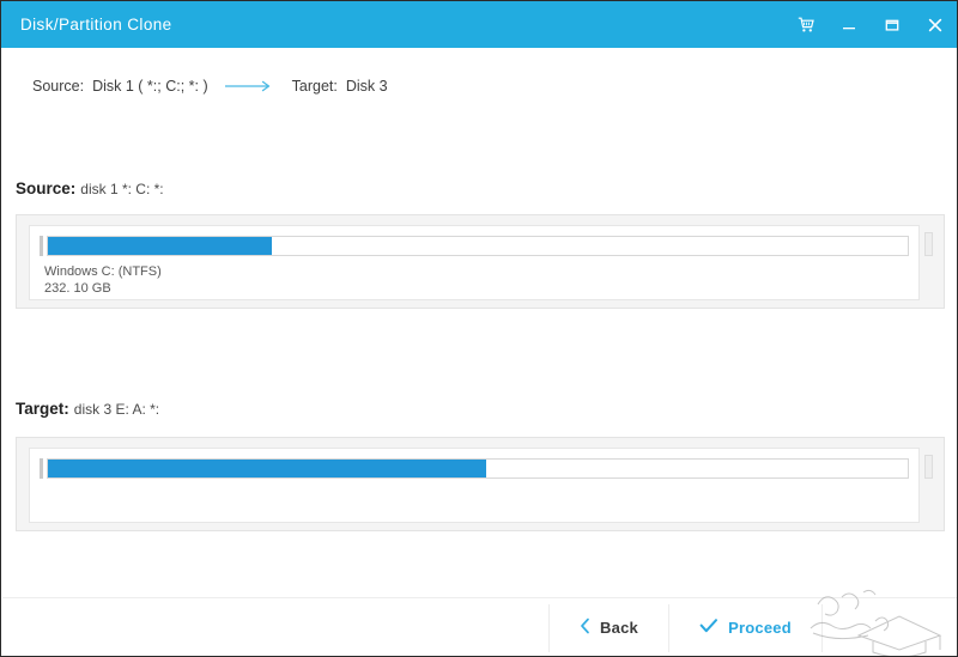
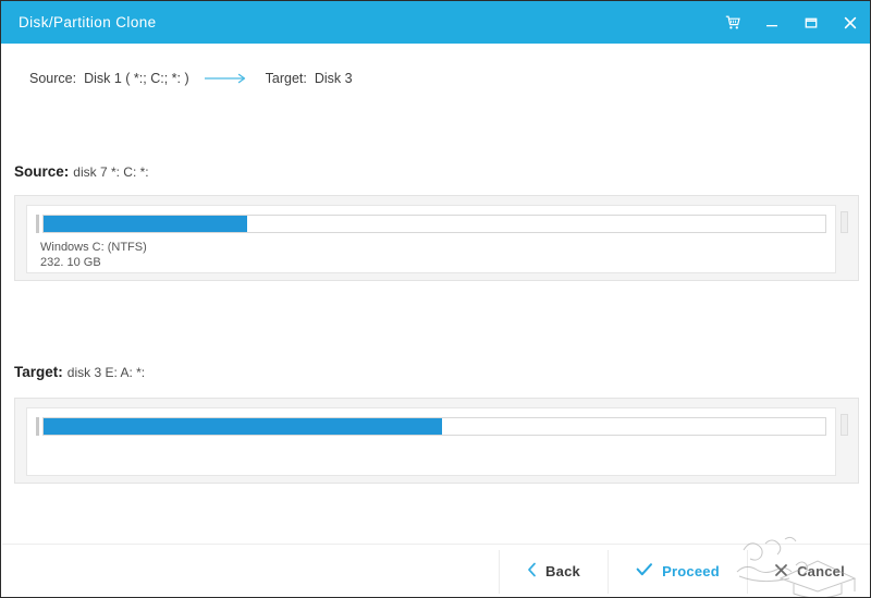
  Disk/Partition Clone
  Source:
  Disk 1 ( *:; C:; *: )
  Target:
  Disk 3
- Source: disk 1 *: C: *:
+ Source: disk 7 *: C: *:
  Windows C: (NTFS)
  232. 10 GB
  Target: disk 3 E: A: *:
  Back
  Proceed
+ Cancel
